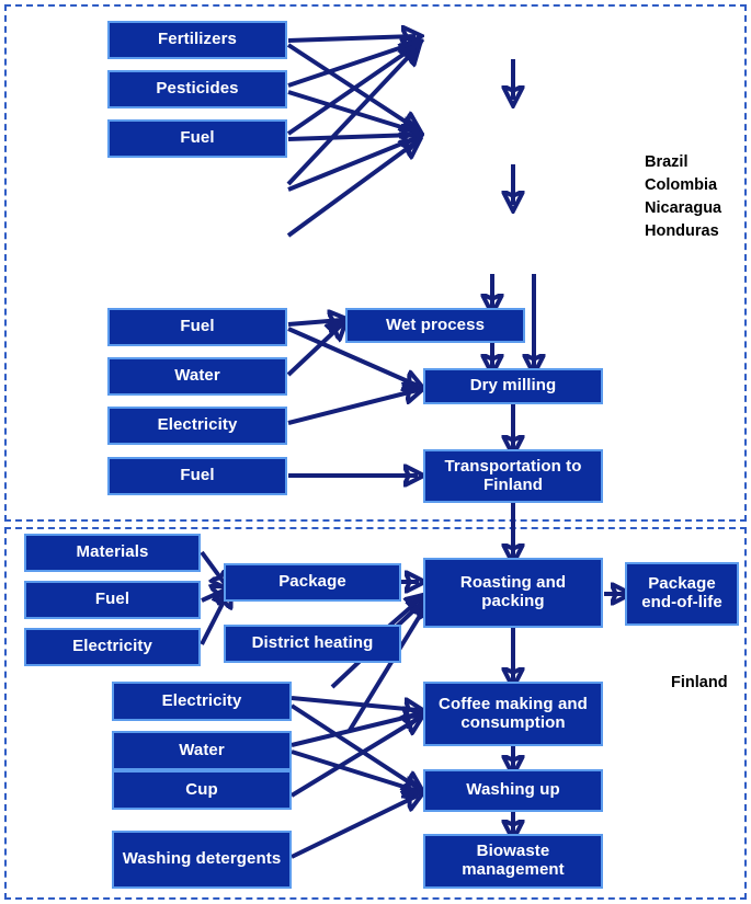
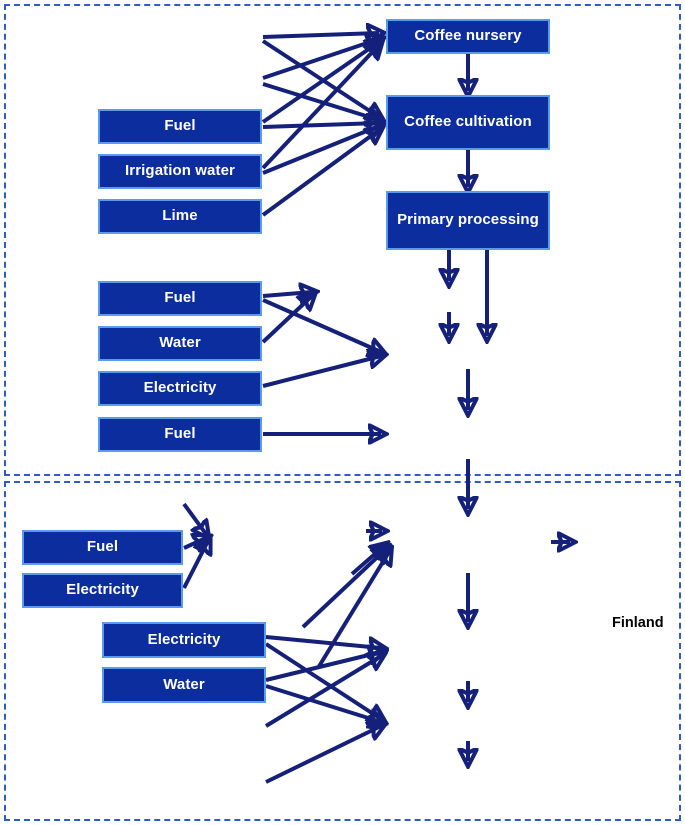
- Fertilizers
- Pesticides
  Fuel
+ Irrigation water
+ Lime
+ Coffee nursery
+ Coffee cultivation
+ Primary processing
  Fuel
  Water
  Electricity
  Fuel
- Wet process
- Dry milling
- Transportation to Finland
- Brazil
- Colombia
- Nicaragua
- Honduras
- Materials
  Fuel
  Electricity
- Package
- District heating
- Roasting and packing
- Package end-of-life
  Electricity
  Water
- Cup
- Washing detergents
- Coffee making and consumption
- Washing up
- Biowaste management
  Finland
